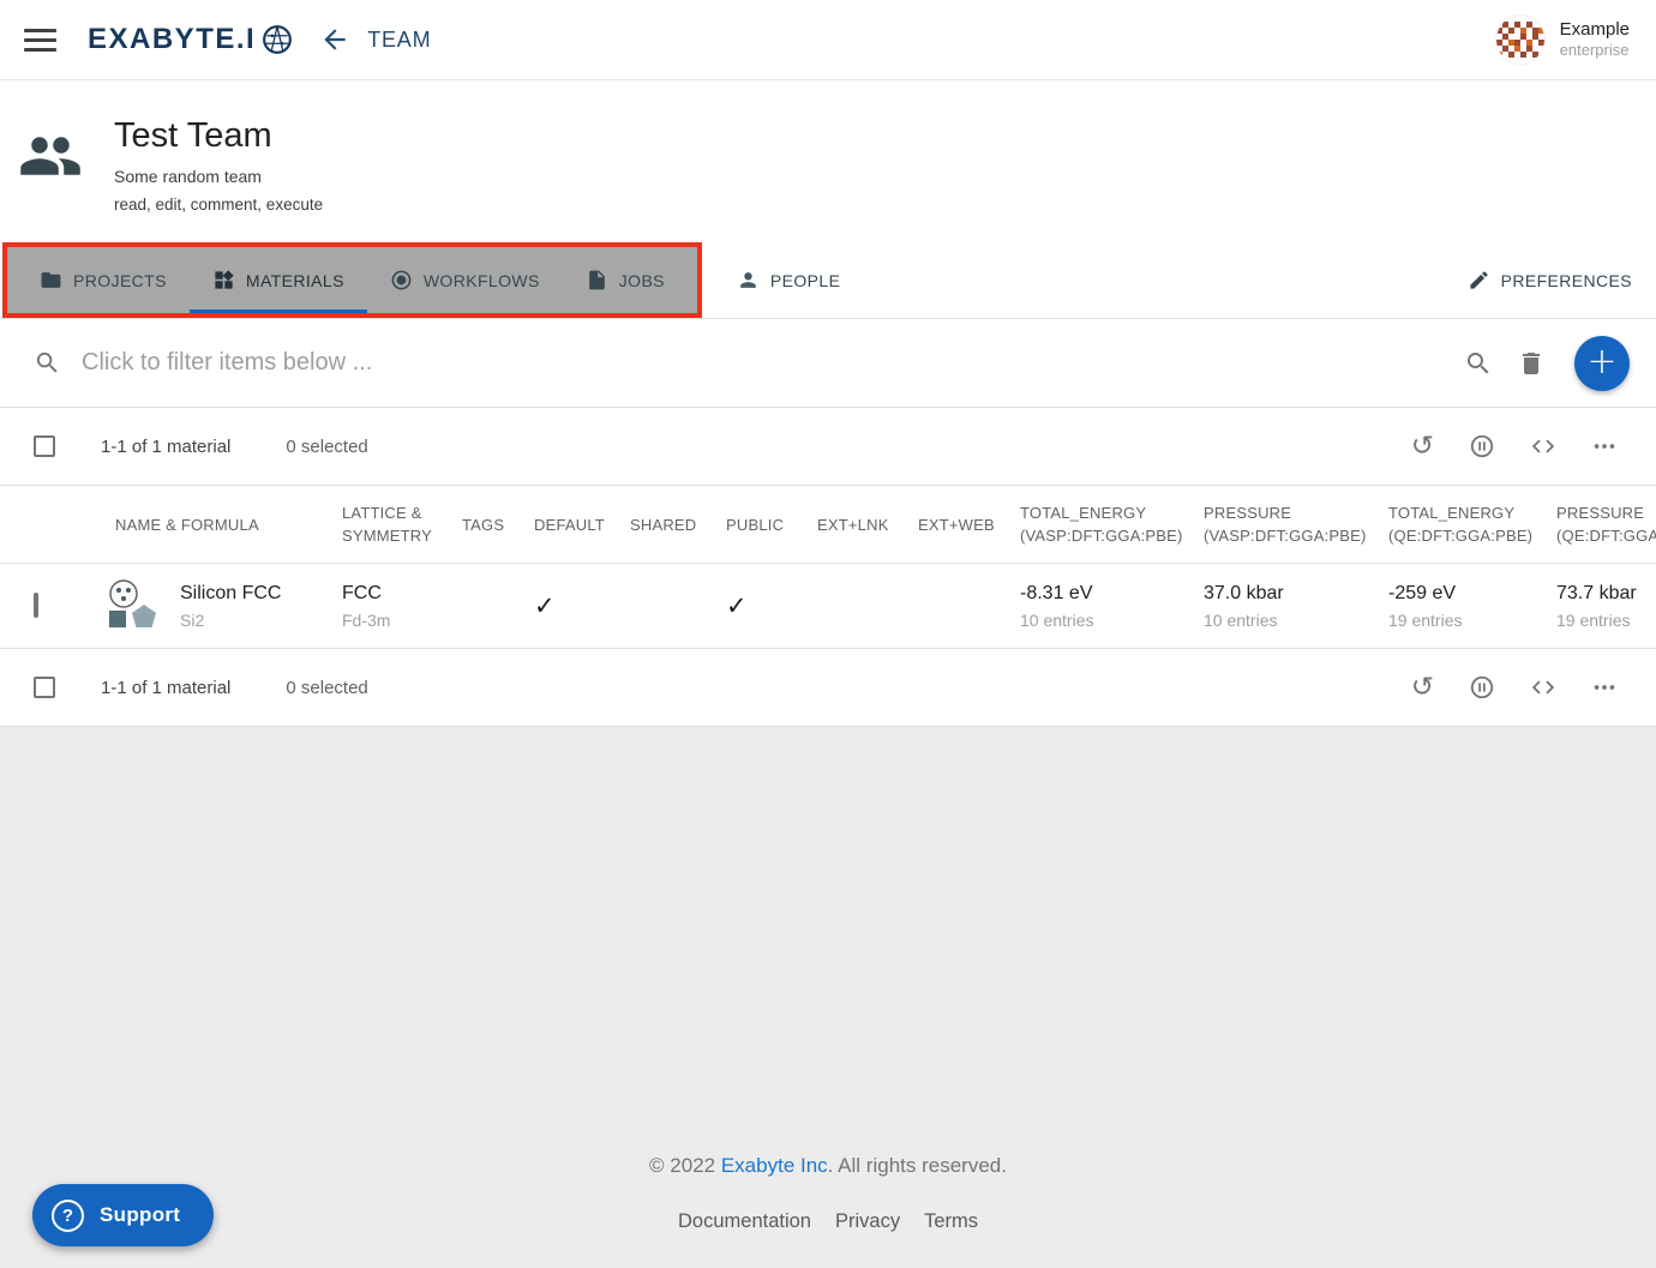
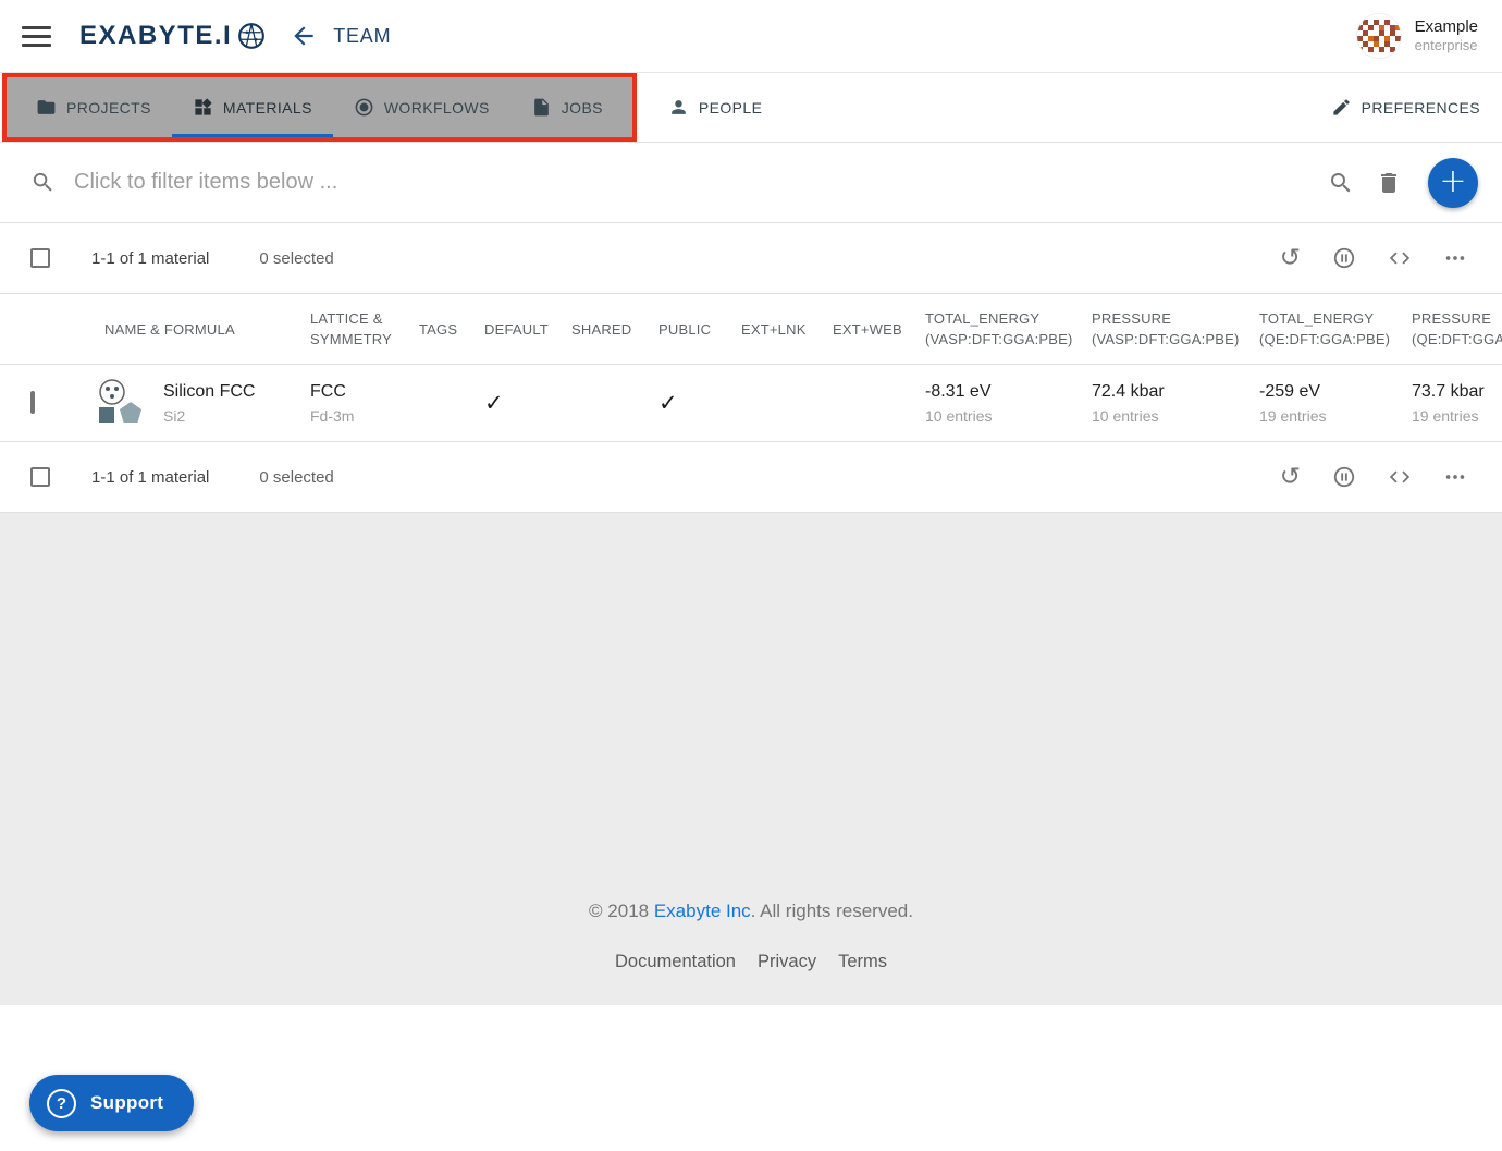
  EXABYTE.I
  TEAM
  Example
  enterprise
- Test Team
- Some random team
- read, edit, comment, execute
  PROJECTS
  MATERIALS
  WORKFLOWS
  JOBS
  PEOPLE
  PREFERENCES
  Click to filter items below ...
  +
  1-1 of 1 material
  0 selected
  ↺
  NAME & FORMULA
  LATTICE &
  SYMMETRY
  TAGS
  DEFAULT
  SHARED
  PUBLIC
  EXT+LNK
  EXT+WEB
  TOTAL_ENERGY
  (VASP:DFT:GGA:PBE)
  PRESSURE
  (VASP:DFT:GGA:PBE)
  TOTAL_ENERGY
  (QE:DFT:GGA:PBE)
  PRESSURE
  Silicon FCC
  Si2
  FCC
  Fd-3m
  ✓
  ✓
  -8.31 eV
  10 entries
- 37.0 kbar
+ 72.4 kbar
  10 entries
  -259 eV
  19 entries
  73.7 kbar
  19 entries
  1-1 of 1 material
  0 selected
  ↺
- © 2022 Exabyte Inc. All rights reserved.
+ © 2018 Exabyte Inc. All rights reserved.
  Documentation
  Privacy
  Terms
  ?
  Support
